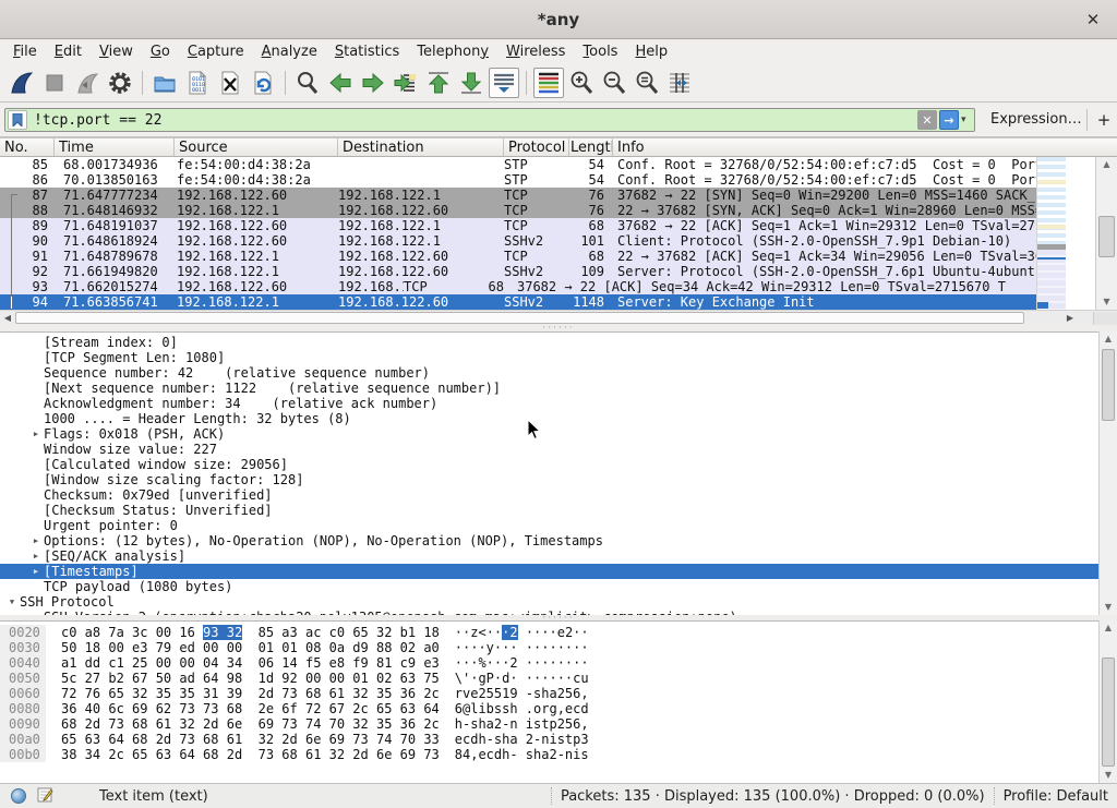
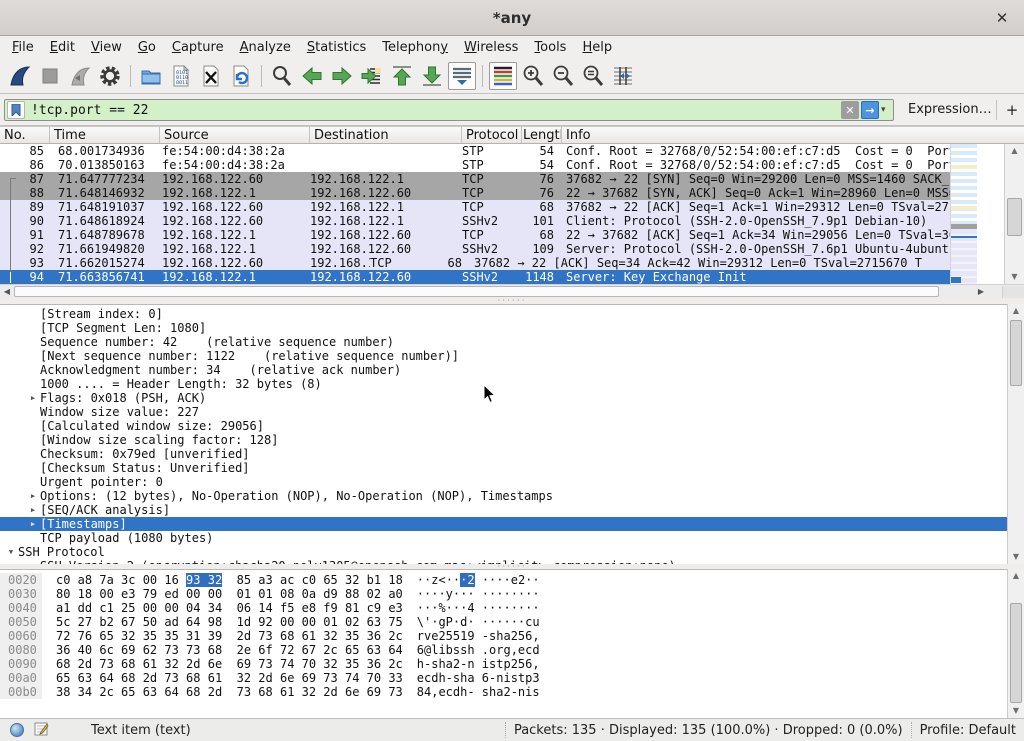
  *any
  ✕
  File
  Edit
  View
  Go
  Capture
  Analyze
  Statistics
  Telephony
  Wireless
  Tools
  Help
  !tcp.port == 22
  ✕
  →
  ▾
  Expression…
  +
  No.
  Time
  Source
  Destination
  Protocol
  Lengt
  Info
  85
  68.001734936
  fe:54:00:d4:38:2a
  STP
  54
  Conf. Root = 32768/0/52:54:00:ef:c7:d5 Cost = 0 Por
  86
  70.013850163
  fe:54:00:d4:38:2a
  STP
  54
  Conf. Root = 32768/0/52:54:00:ef:c7:d5 Cost = 0 Por
  87
  71.647777234
  192.168.122.60
  192.168.122.1
  TCP
  76
  37682 → 22 [SYN] Seq=0 Win=29200 Len=0 MSS=1460 SACK_
  88
  71.648146932
  192.168.122.1
  192.168.122.60
  TCP
  76
  22 → 37682 [SYN, ACK] Seq=0 Ack=1 Win=28960 Len=0 MSS
  89
  71.648191037
  192.168.122.60
  192.168.122.1
  TCP
  68
  37682 → 22 [ACK] Seq=1 Ack=1 Win=29312 Len=0 TSval=27
  90
  71.648618924
  192.168.122.60
  192.168.122.1
  SSHv2
  101
  Client: Protocol (SSH-2.0-OpenSSH_7.9p1 Debian-10)
  91
  71.648789678
  192.168.122.1
  192.168.122.60
  TCP
  68
  22 → 37682 [ACK] Seq=1 Ack=34 Win=29056 Len=0 TSval=3
  92
  71.661949820
  192.168.122.1
  192.168.122.60
  SSHv2
  109
  Server: Protocol (SSH-2.0-OpenSSH_7.6p1 Ubuntu-4ubunt
  93
  71.662015274
  192.168.122.60
  TCP
  68
  37682 → 22 [ACK] Seq=34 Ack=42 Win=29312 Len=0 TSval=2715670 T
  94
  71.663856741
  192.168.122.1
  192.168.122.60
  SSHv2
  1148
  Server: Key Exchange Init
  ▲
  ▼
  ◀
  ▶
  ······
  [Stream index: 0]
  [TCP Segment Len: 1080]
  Sequence number: 42 (relative sequence number)
  [Next sequence number: 1122 (relative sequence number)]
  Acknowledgment number: 34 (relative ack number)
  1000 .... = Header Length: 32 bytes (8)
  Flags: 0x018 (PSH, ACK)
  Window size value: 227
  [Calculated window size: 29056]
  [Window size scaling factor: 128]
  Checksum: 0x79ed [unverified]
  [Checksum Status: Unverified]
  Urgent pointer: 0
  Options: (12 bytes), No-Operation (NOP), No-Operation (NOP), Timestamps
  [SEQ/ACK analysis]
  [Timestamps]
  TCP payload (1080 bytes)
  SSH Protocol
  ▲
  ▼
  ······
  0020
  c0 a8 7a 3c 00 16 93 32 85 a3 ac c0 65 32 b1 18
  ··z<···2 ····e2··
  0030
- 50 18 00 e3 79 ed 00 00 01 01 08 0a d9 88 02 a0
+ 80 18 00 e3 79 ed 00 00 01 01 08 0a d9 88 02 a0
  ····y··· ········
  0040
  a1 dd c1 25 00 00 04 34 06 14 f5 e8 f9 81 c9 e3
- ···%···2 ········
+ ···%···4 ········
  0050
  5c 27 b2 67 50 ad 64 98 1d 92 00 00 01 02 63 75
  \'·gP·d· ······cu
  0060
  72 76 65 32 35 35 31 39 2d 73 68 61 32 35 36 2c
  rve25519 -sha256,
  0080
  36 40 6c 69 62 73 73 68 2e 6f 72 67 2c 65 63 64
  6@libssh .org,ecd
  0090
  68 2d 73 68 61 32 2d 6e 69 73 74 70 32 35 36 2c
  h-sha2-n istp256,
  00a0
  65 63 64 68 2d 73 68 61 32 2d 6e 69 73 74 70 33
- ecdh-sha 2-nistp3
+ ecdh-sha 6-nistp3
  00b0
  38 34 2c 65 63 64 68 2d 73 68 61 32 2d 6e 69 73
  84,ecdh- sha2-nis
  ▲
  ▼
  Text item (text)
  Packets: 135 · Displayed: 135 (100.0%) · Dropped: 0 (0.0%)
  Profile: Default
